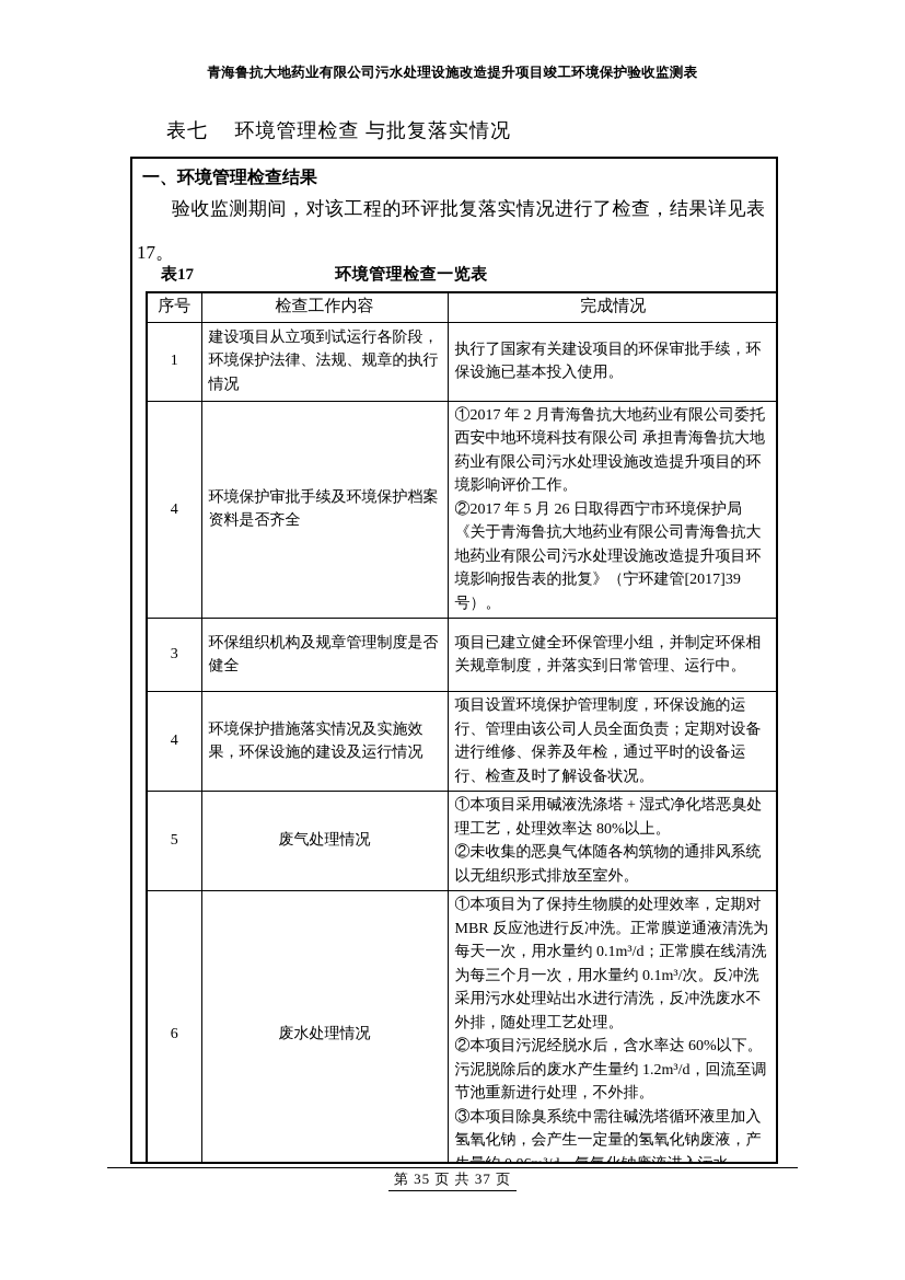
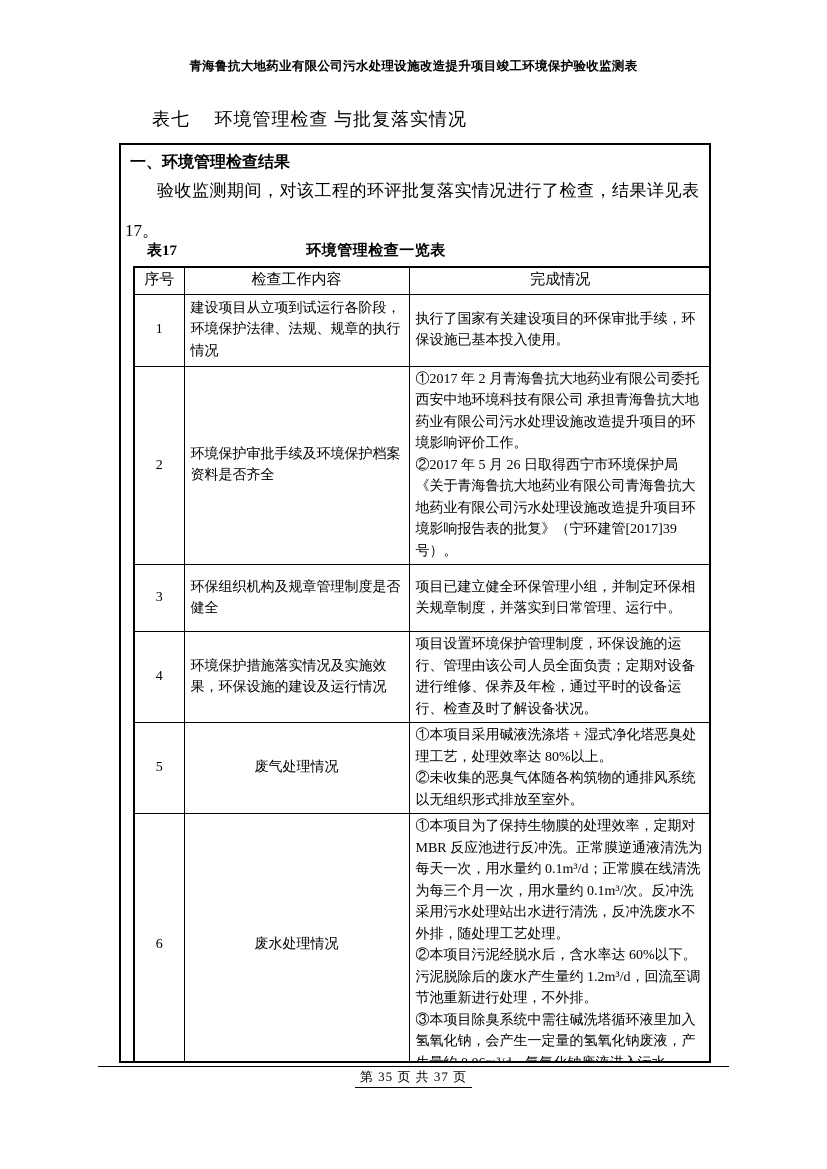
  青海鲁抗大地药业有限公司污水处理设施改造提升项目竣工环境保护验收监测表
  表七 环境管理检查 与批复落实情况
  一、环境管理检查结果
  验收监测期间，对该工程的环评批复落实情况进行了检查，结果详见表
  17。
  表17
  环境管理检查一览表
  序号	检查工作内容	完成情况
  1	建设项目从立项到试运行各阶段，环境保护法律、法规、规章的执行情况	执行了国家有关建设项目的环保审批手续，环保设施已基本投入使用。
- 4	环境保护审批手续及环境保护档案资料是否齐全	①2017 年 2 月青海鲁抗大地药业有限公司委托西安中地环境科技有限公司 承担青海鲁抗大地药业有限公司污水处理设施改造提升项目的环境影响评价工作。 ②2017 年 5 月 26 日取得西宁市环境保护局《关于青海鲁抗大地药业有限公司青海鲁抗大地药业有限公司污水处理设施改造提升项目环境影响报告表的批复》（宁环建管[2017]39 号）。
+ 2	环境保护审批手续及环境保护档案资料是否齐全	①2017 年 2 月青海鲁抗大地药业有限公司委托西安中地环境科技有限公司 承担青海鲁抗大地药业有限公司污水处理设施改造提升项目的环境影响评价工作。 ②2017 年 5 月 26 日取得西宁市环境保护局《关于青海鲁抗大地药业有限公司青海鲁抗大地药业有限公司污水处理设施改造提升项目环境影响报告表的批复》（宁环建管[2017]39 号）。
  3	环保组织机构及规章管理制度是否健全	项目已建立健全环保管理小组，并制定环保相关规章制度，并落实到日常管理、运行中。
  4	环境保护措施落实情况及实施效果，环保设施的建设及运行情况	项目设置环境保护管理制度，环保设施的运行、管理由该公司人员全面负责；定期对设备进行维修、保养及年检，通过平时的设备运行、检查及时了解设备状况。
  5	废气处理情况	①本项目采用碱液洗涤塔 + 湿式净化塔恶臭处理工艺，处理效率达 80%以上。 ②未收集的恶臭气体随各构筑物的通排风系统以无组织形式排放至室外。
  6	废水处理情况	①本项目为了保持生物膜的处理效率，定期对 MBR 反应池进行反冲洗。正常膜逆通液清洗为每天一次，用水量约 0.1m³/d；正常膜在线清洗为每三个月一次，用水量约 0.1m³/次。反冲洗采用污水处理站出水进行清洗，反冲洗废水不外排，随处理工艺处理。 ②本项目污泥经脱水后，含水率达 60%以下。污泥脱除后的废水产生量约 1.2m³/d，回流至调节池重新进行处理，不外排。 ③本项目除臭系统中需往碱洗塔循环液里加入氢氧化钠，会产生一定量的氢氧化钠废液，产
  第 35 页 共 37 页
